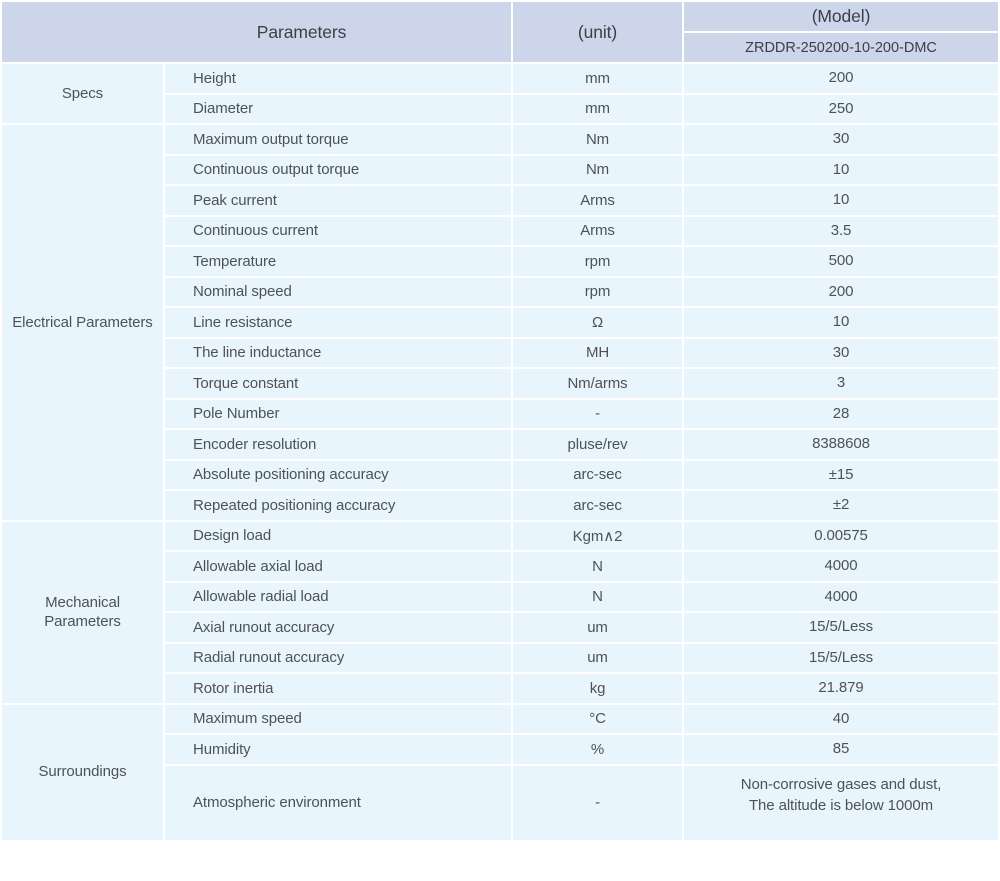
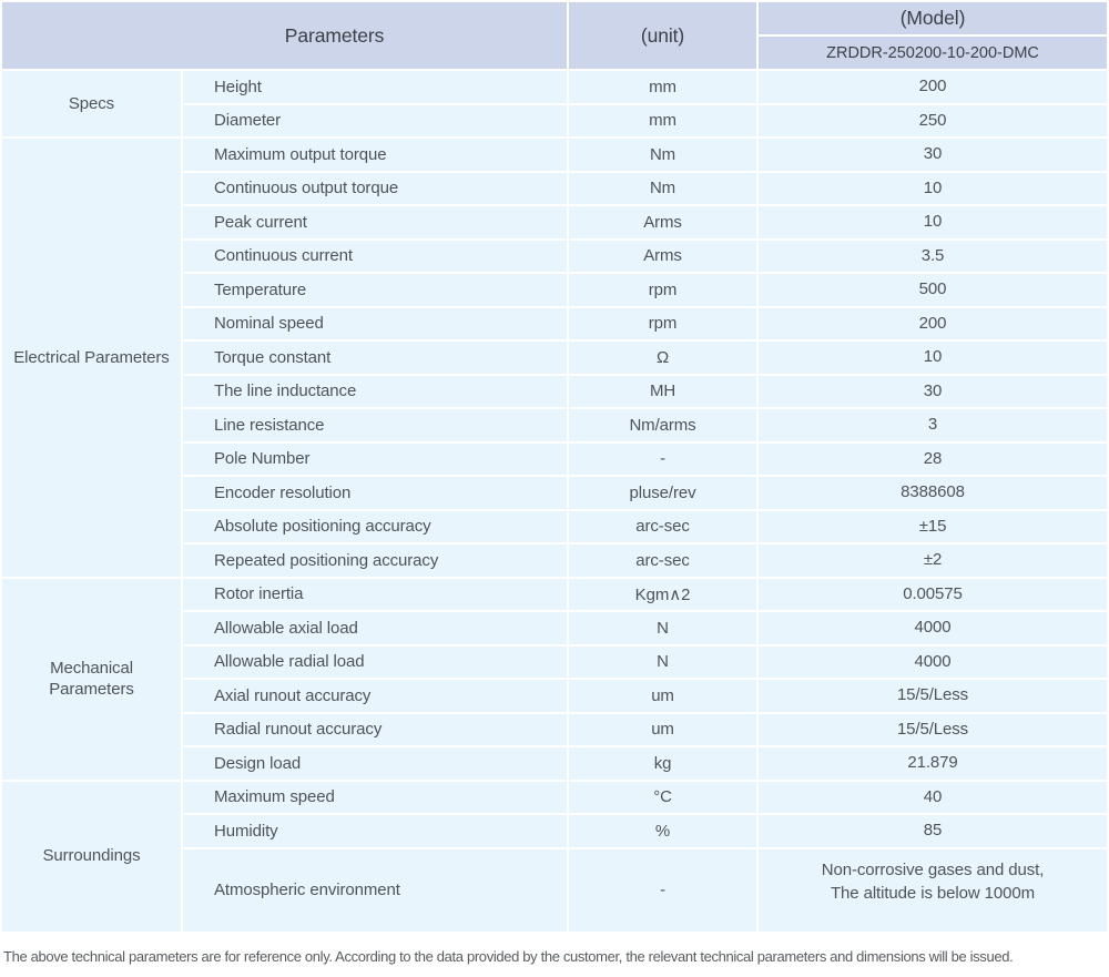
  Parameters	(unit)	(Model)
  ZRDDR-250200-10-200-DMC
  Specs	Height	mm	200
  Diameter	mm	250
  Electrical Parameters	Maximum output torque	Nm	30
  Continuous output torque	Nm	10
  Peak current	Arms	10
  Continuous current	Arms	3.5
  Temperature	rpm	500
  Nominal speed	rpm	200
- Line resistance	Ω	10
+ Torque constant	Ω	10
  The line inductance	MH	30
- Torque constant	Nm/arms	3
+ Line resistance	Nm/arms	3
  Pole Number	-	28
  Encoder resolution	pluse/rev	8388608
  Absolute positioning accuracy	arc-sec	±15
  Repeated positioning accuracy	arc-sec	±2
- Mechanical Parameters	Design load	Kgm∧2	0.00575
+ Mechanical Parameters	Rotor inertia	Kgm∧2	0.00575
  Allowable axial load	N	4000
  Allowable radial load	N	4000
  Axial runout accuracy	um	15/5/Less
  Radial runout accuracy	um	15/5/Less
- Rotor inertia	kg	21.879
+ Design load	kg	21.879
  Surroundings	Maximum speed	°C	40
  Humidity	%	85
  Atmospheric environment	-	Non-corrosive gases and dust, The altitude is below 1000m
+ The above technical parameters are for reference only. According to the data provided by the customer, the relevant technical parameters and dimensions will be issued.
